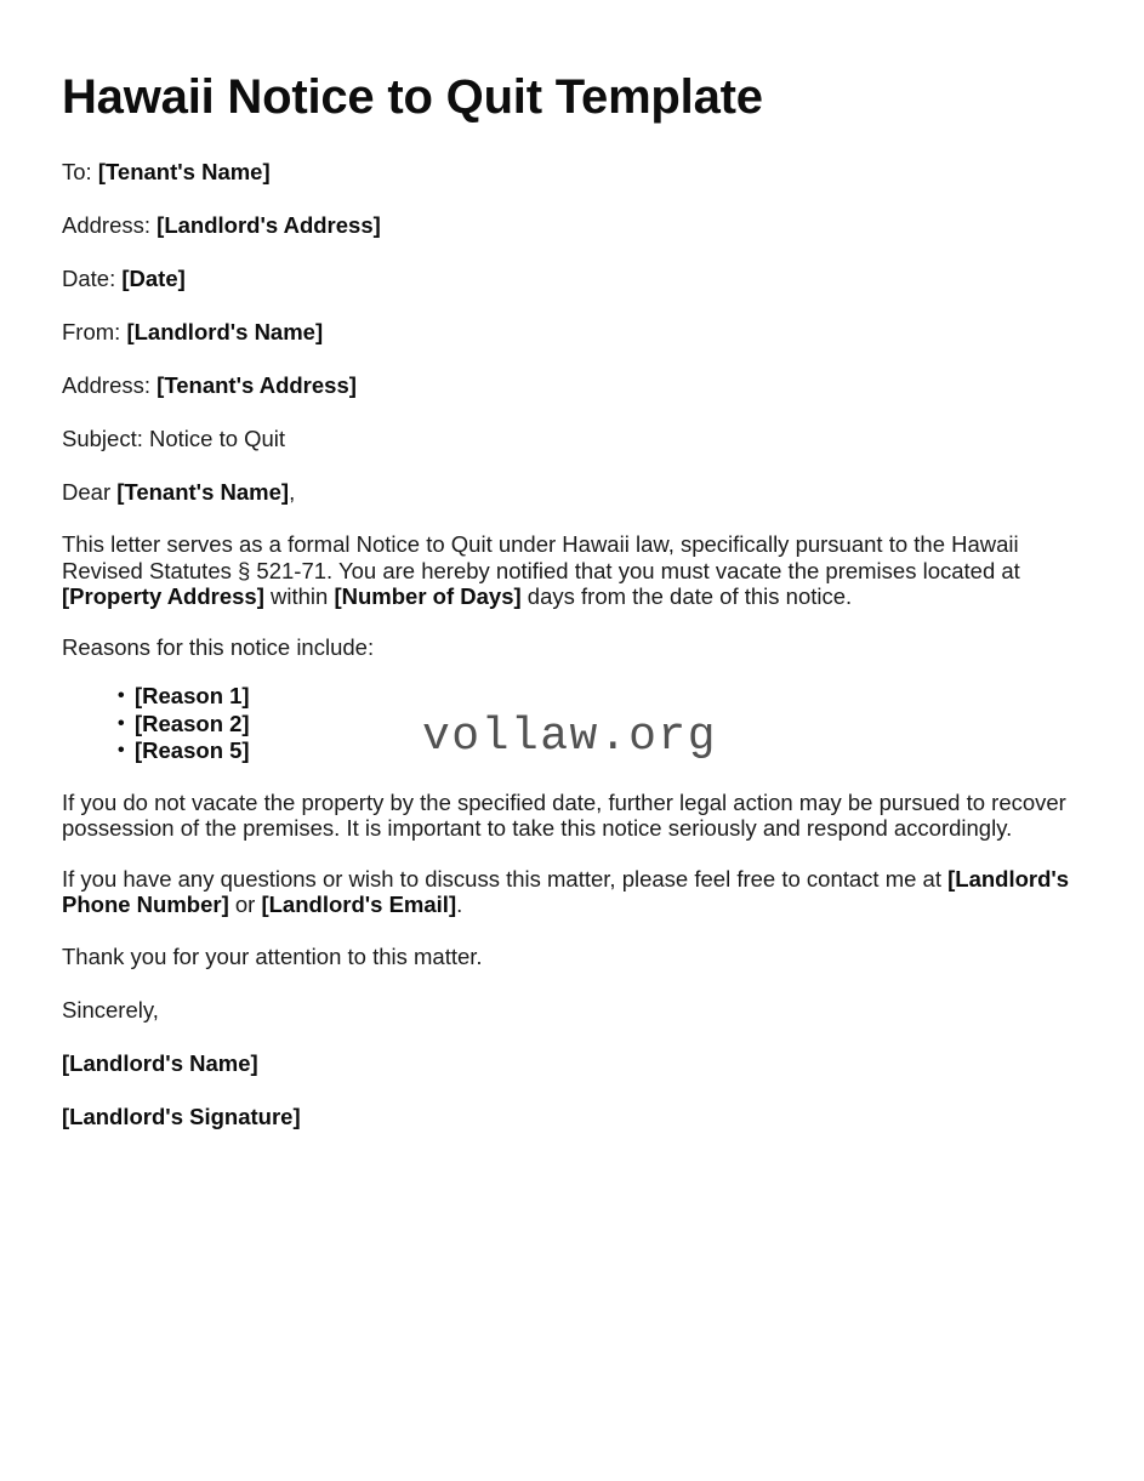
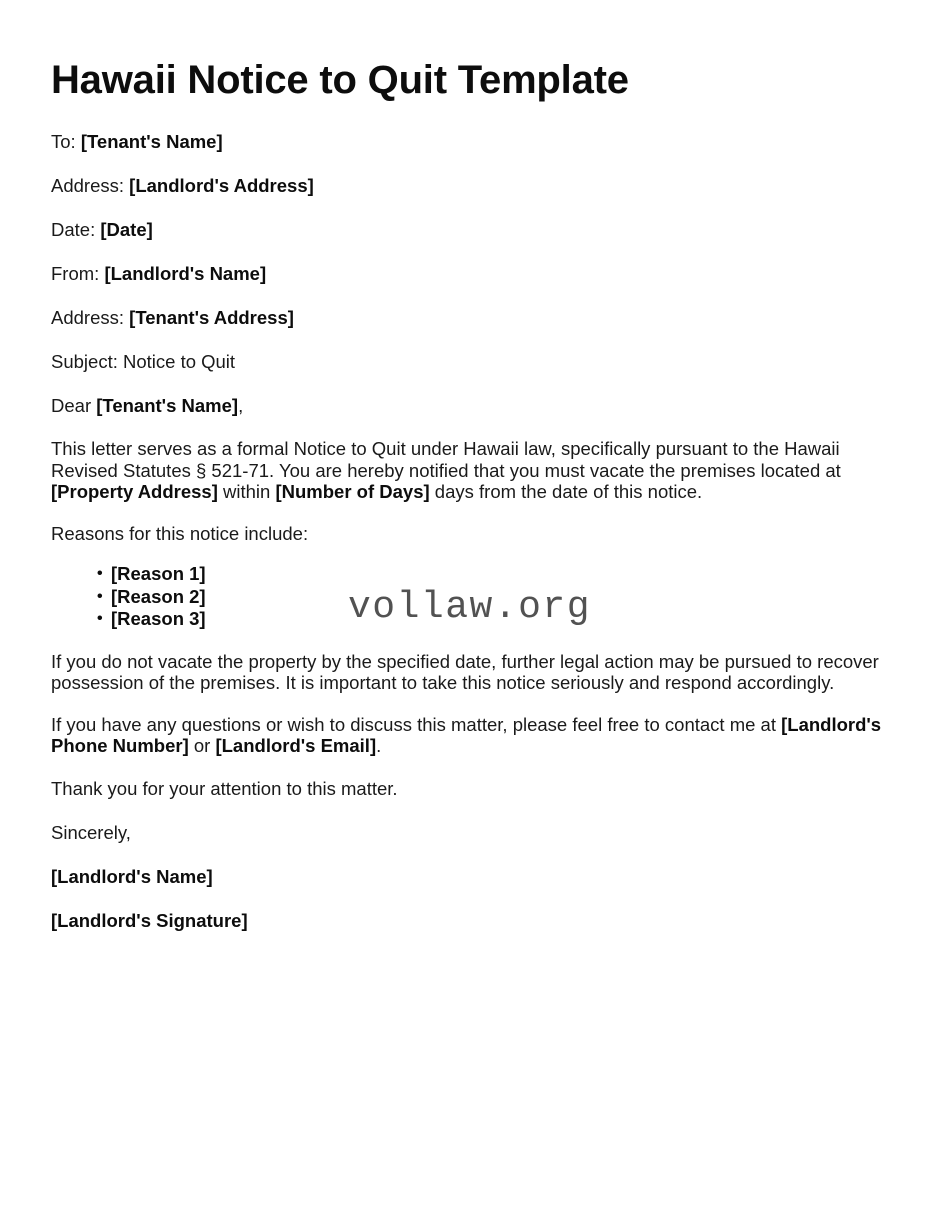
  Hawaii Notice to Quit Template
  To: [Tenant's Name]
  Address: [Landlord's Address]
  Date: [Date]
  From: [Landlord's Name]
  Address: [Tenant's Address]
  Subject: Notice to Quit
  Dear [Tenant's Name],
  This letter serves as a formal Notice to Quit under Hawaii law, specifically pursuant to the Hawaii Revised Statutes § 521-71. You are hereby notified that you must vacate the premises located at [Property Address] within [Number of Days] days from the date of this notice.
  Reasons for this notice include:
  [Reason 1]
  [Reason 2]
- [Reason 5]
+ [Reason 3]
  If you do not vacate the property by the specified date, further legal action may be pursued to recover possession of the premises. It is important to take this notice seriously and respond accordingly.
  If you have any questions or wish to discuss this matter, please feel free to contact me at [Landlord's Phone Number] or [Landlord's Email].
  Thank you for your attention to this matter.
  Sincerely,
  [Landlord's Name]
  [Landlord's Signature]
  vollaw.org
